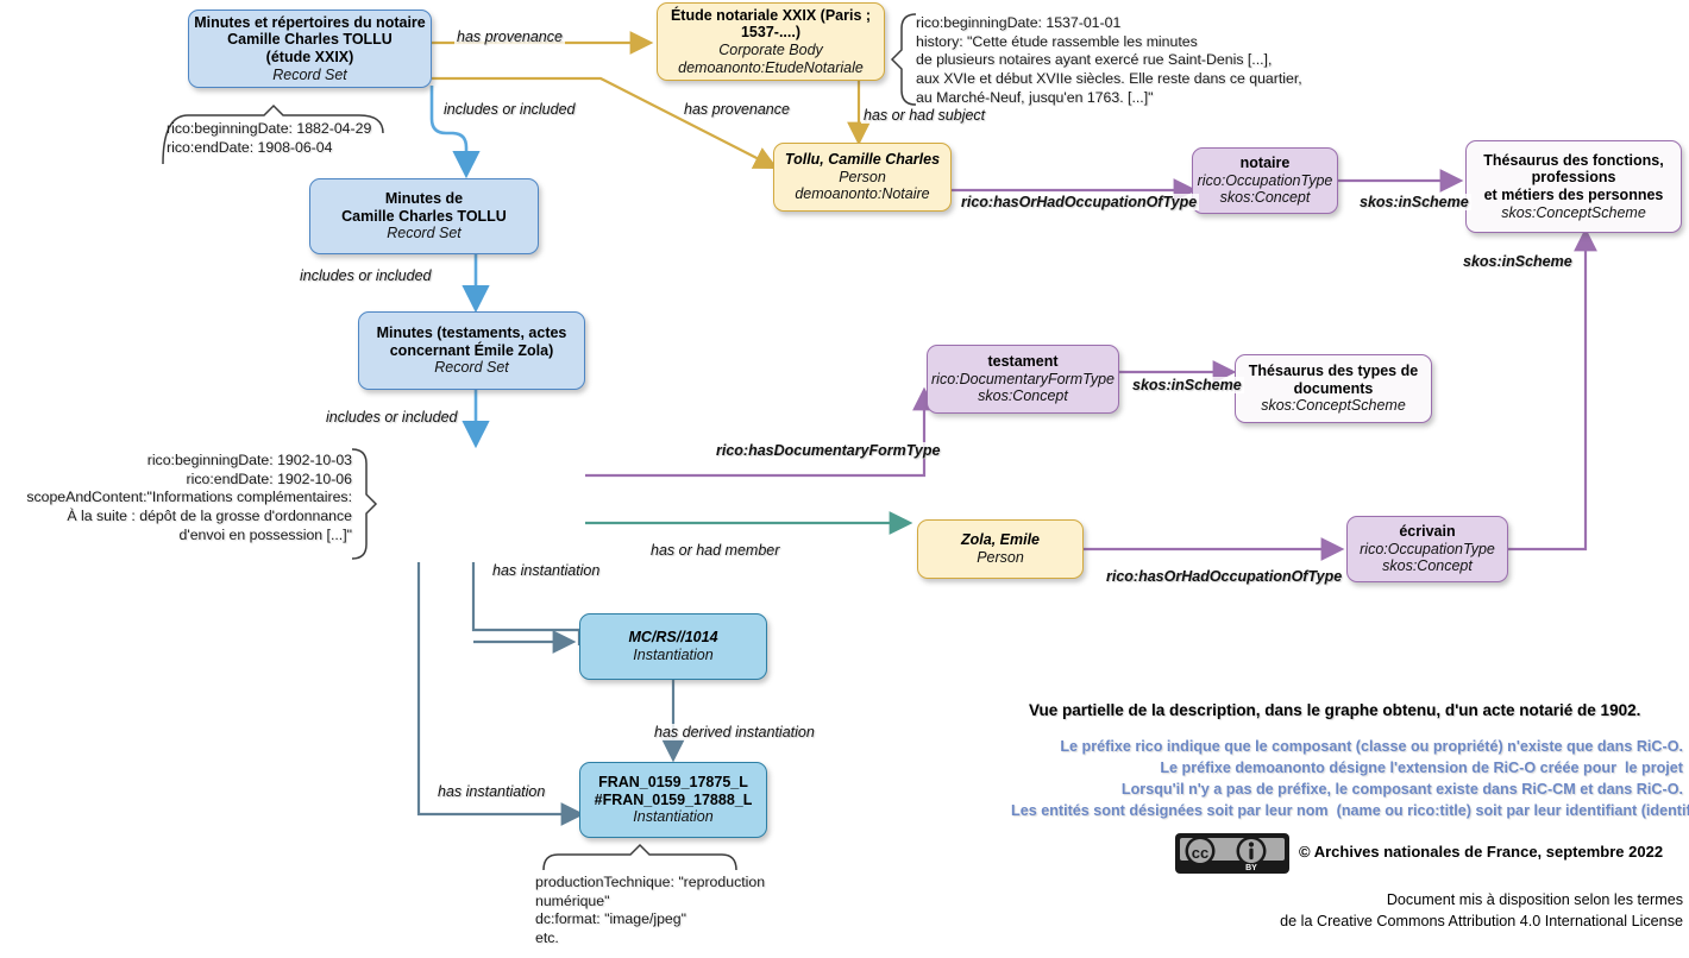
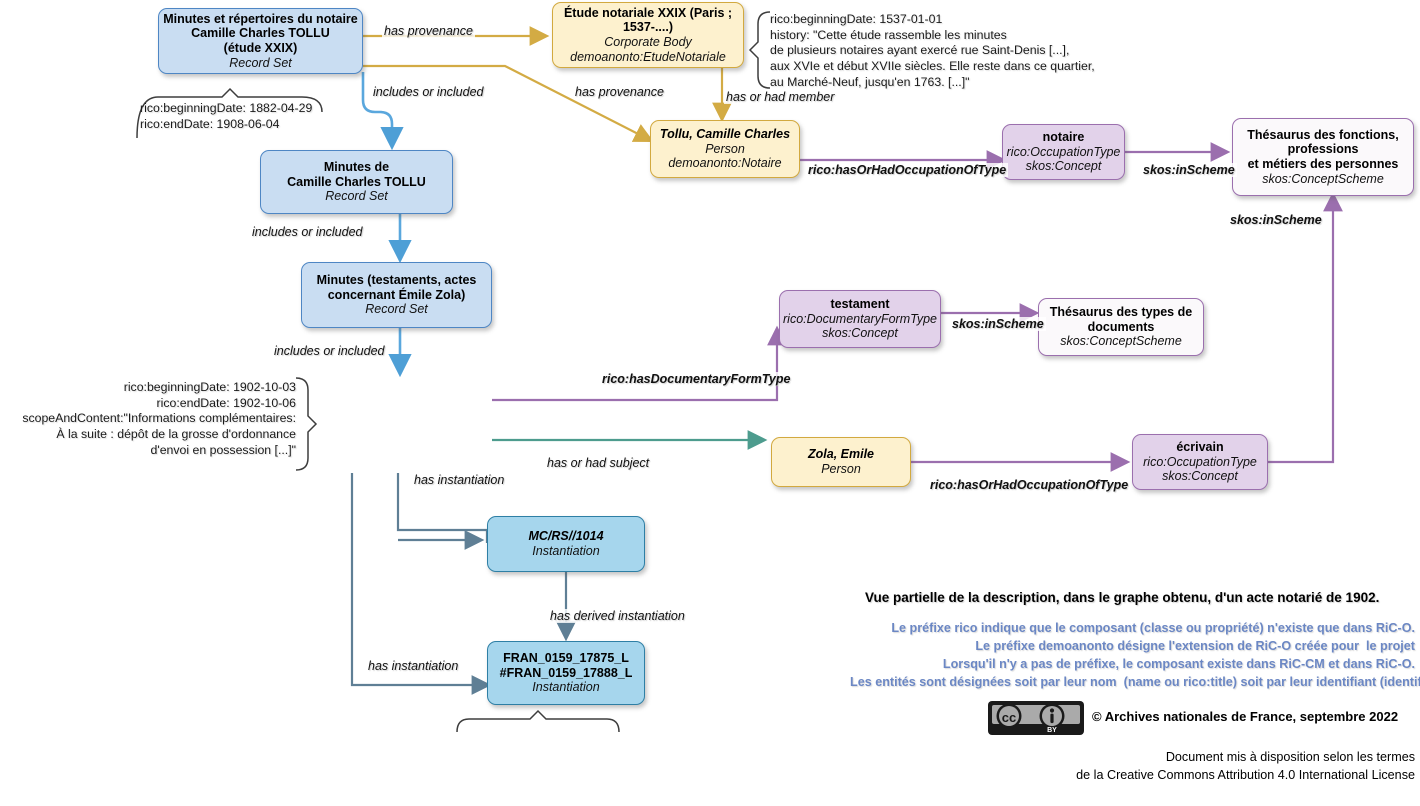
  Minutes et répertoires du notaire
  Camille Charles TOLLU
  (étude XXIX)
  Record Set
  Étude notariale XXIX (Paris ;
  1537-....)
  Corporate Body
  demoanonto:EtudeNotariale
  Tollu, Camille Charles
  Person
  demoanonto:Notaire
  notaire
  rico:OccupationType
  skos:Concept
  Thésaurus des fonctions,
  professions
  et métiers des personnes
  skos:ConceptScheme
  Minutes de
  Camille Charles TOLLU
  Record Set
  Minutes (testaments, actes
  concernant Émile Zola)
  Record Set
  testament
  rico:DocumentaryFormType
  skos:Concept
  Thésaurus des types de
  documents
  skos:ConceptScheme
  Zola, Emile
  Person
  écrivain
  rico:OccupationType
  skos:Concept
  MC/RS//1014
  Instantiation
  FRAN_0159_17875_L
  #FRAN_0159_17888_L
  Instantiation
  has provenance
  has provenance
- has or had subject
+ has or had member
  includes or included
  includes or included
  includes or included
  rico:hasOrHadOccupationOfType
  skos:inScheme
  skos:inScheme
  skos:inScheme
  rico:hasDocumentaryFormType
- has or had member
+ has or had subject
  rico:hasOrHadOccupationOfType
  has instantiation
  has instantiation
  has derived instantiation
  rico:beginningDate: 1882-04-29
  rico:endDate: 1908-06-04
  rico:beginningDate: 1537-01-01
  history: "Cette étude rassemble les minutes
  de plusieurs notaires ayant exercé rue Saint-Denis [...],
  aux XVIe et début XVIIe siècles. Elle reste dans ce quartier,
  au Marché-Neuf, jusqu'en 1763. [...]"
  rico:beginningDate: 1902-10-03
  rico:endDate: 1902-10-06
  scopeAndContent:"Informations complémentaires:
  À la suite : dépôt de la grosse d'ordonnance
  d'envoi en possession [...]"
- productionTechnique: "reproduction
- numérique"
- dc:format: "image/jpeg"
- etc.
  Vue partielle de la description, dans le graphe obtenu, d'un acte notarié de 1902.
  Le préfixe rico indique que le composant (classe ou propriété) n'existe que dans RiC-O.
  Le préfixe demoanonto désigne l'extension de RiC-O créée pour le projet
  Lorsqu'il n'y a pas de préfixe, le composant existe dans RiC-CM et dans RiC-O.
  Les entités sont désignées soit par leur nom (name ou rico:title) soit par leur identifiant (identi
  cc
  © Archives nationales de France, septembre 2022
  Document mis à disposition selon les termes
  de la Creative Commons Attribution 4.0 International License
